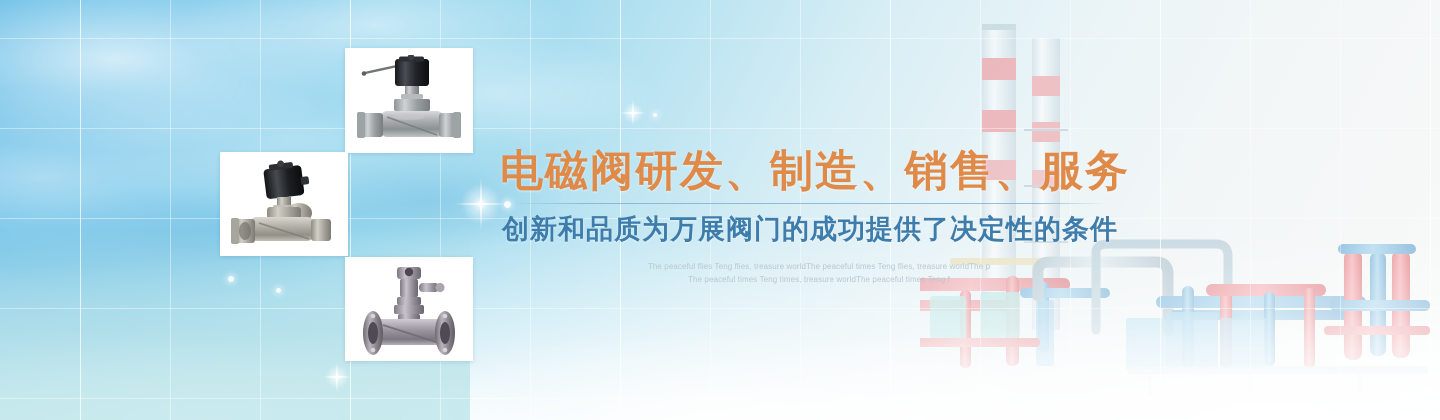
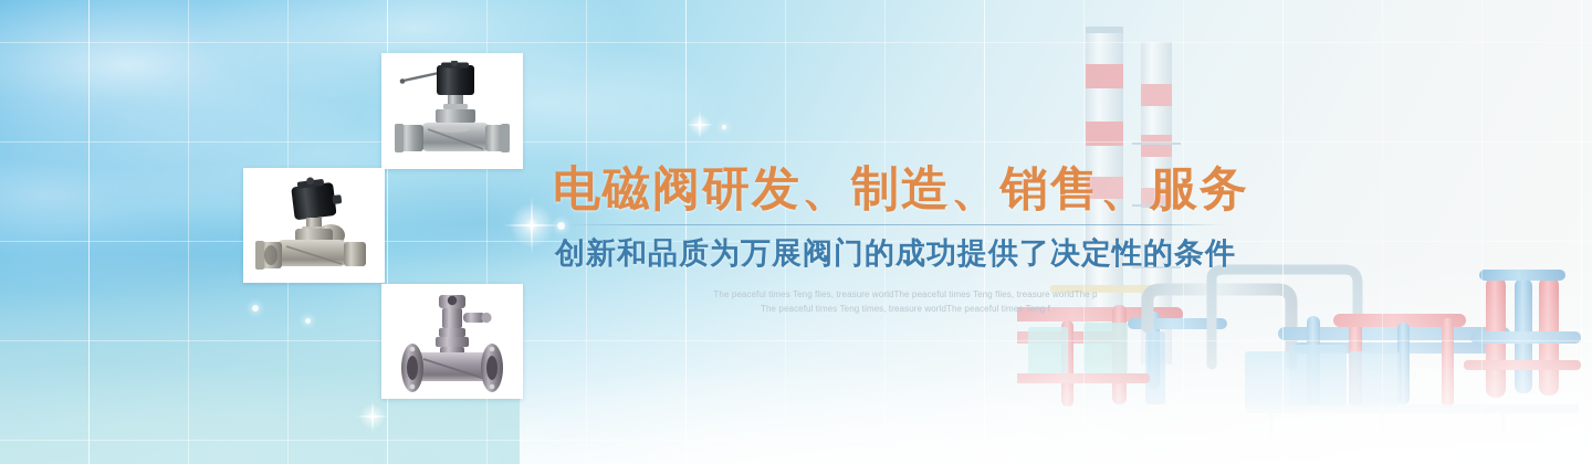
  电磁阀研发、制造、销售、服务
  创新和品质为万展阀门的成功提供了决定性的条件
- The peaceful flies Teng flies, treasure worldThe peaceful times Teng flies, treasure worldThe p
+ The peaceful times Teng flies, treasure worldThe peaceful times Teng flies, treasure worldThe p
  The peaceful times Teng times, treasure worldThe peaceful times Teng f
